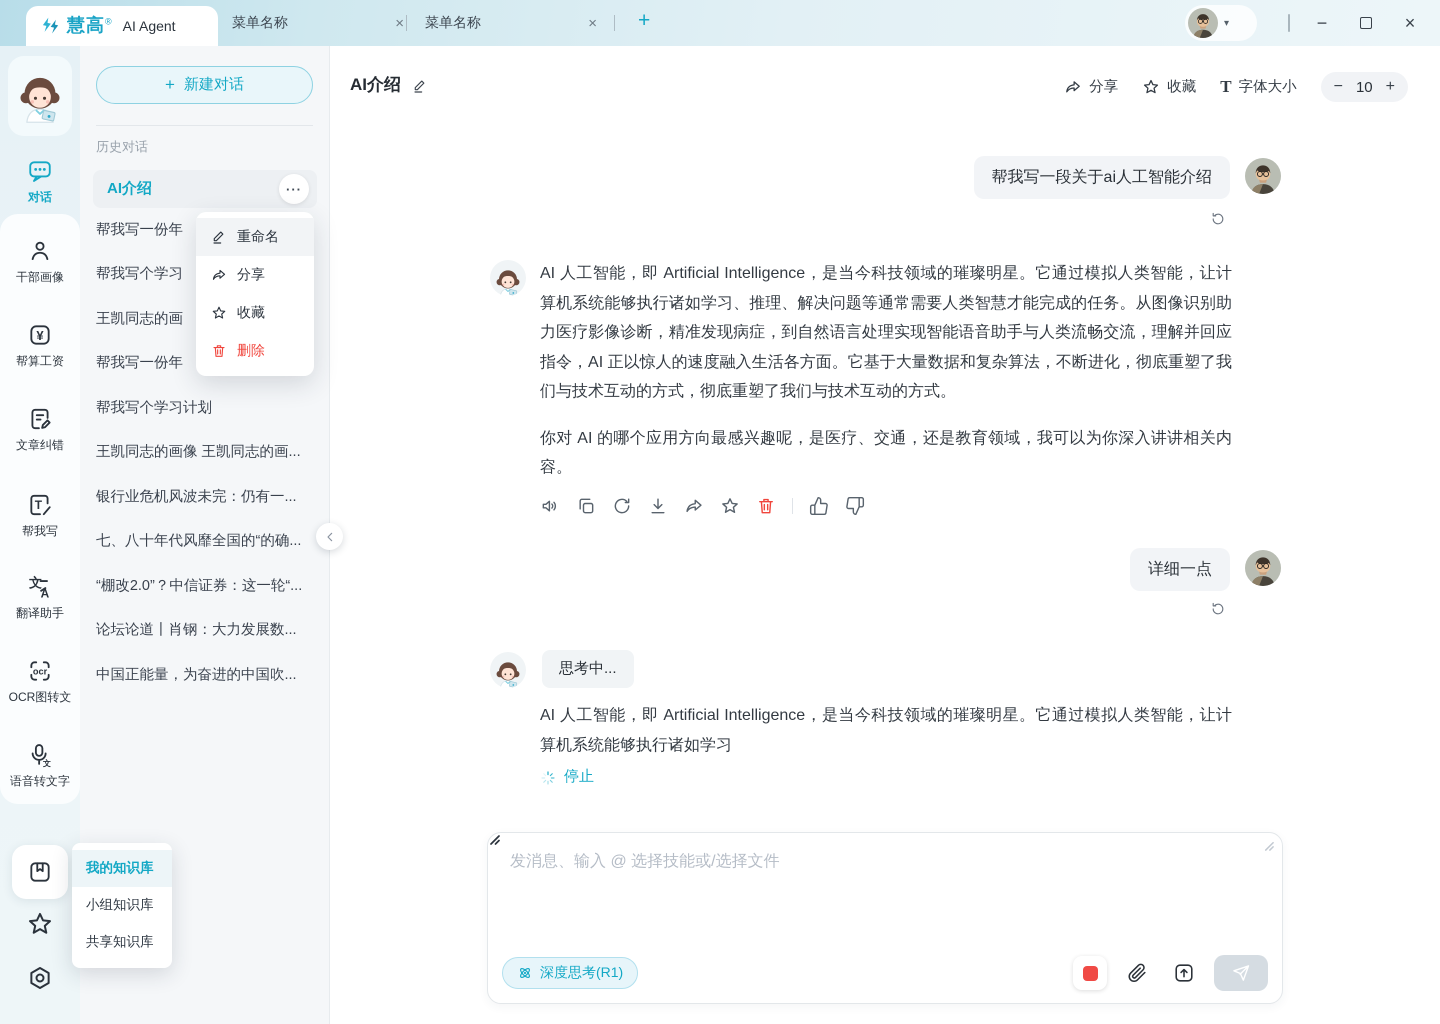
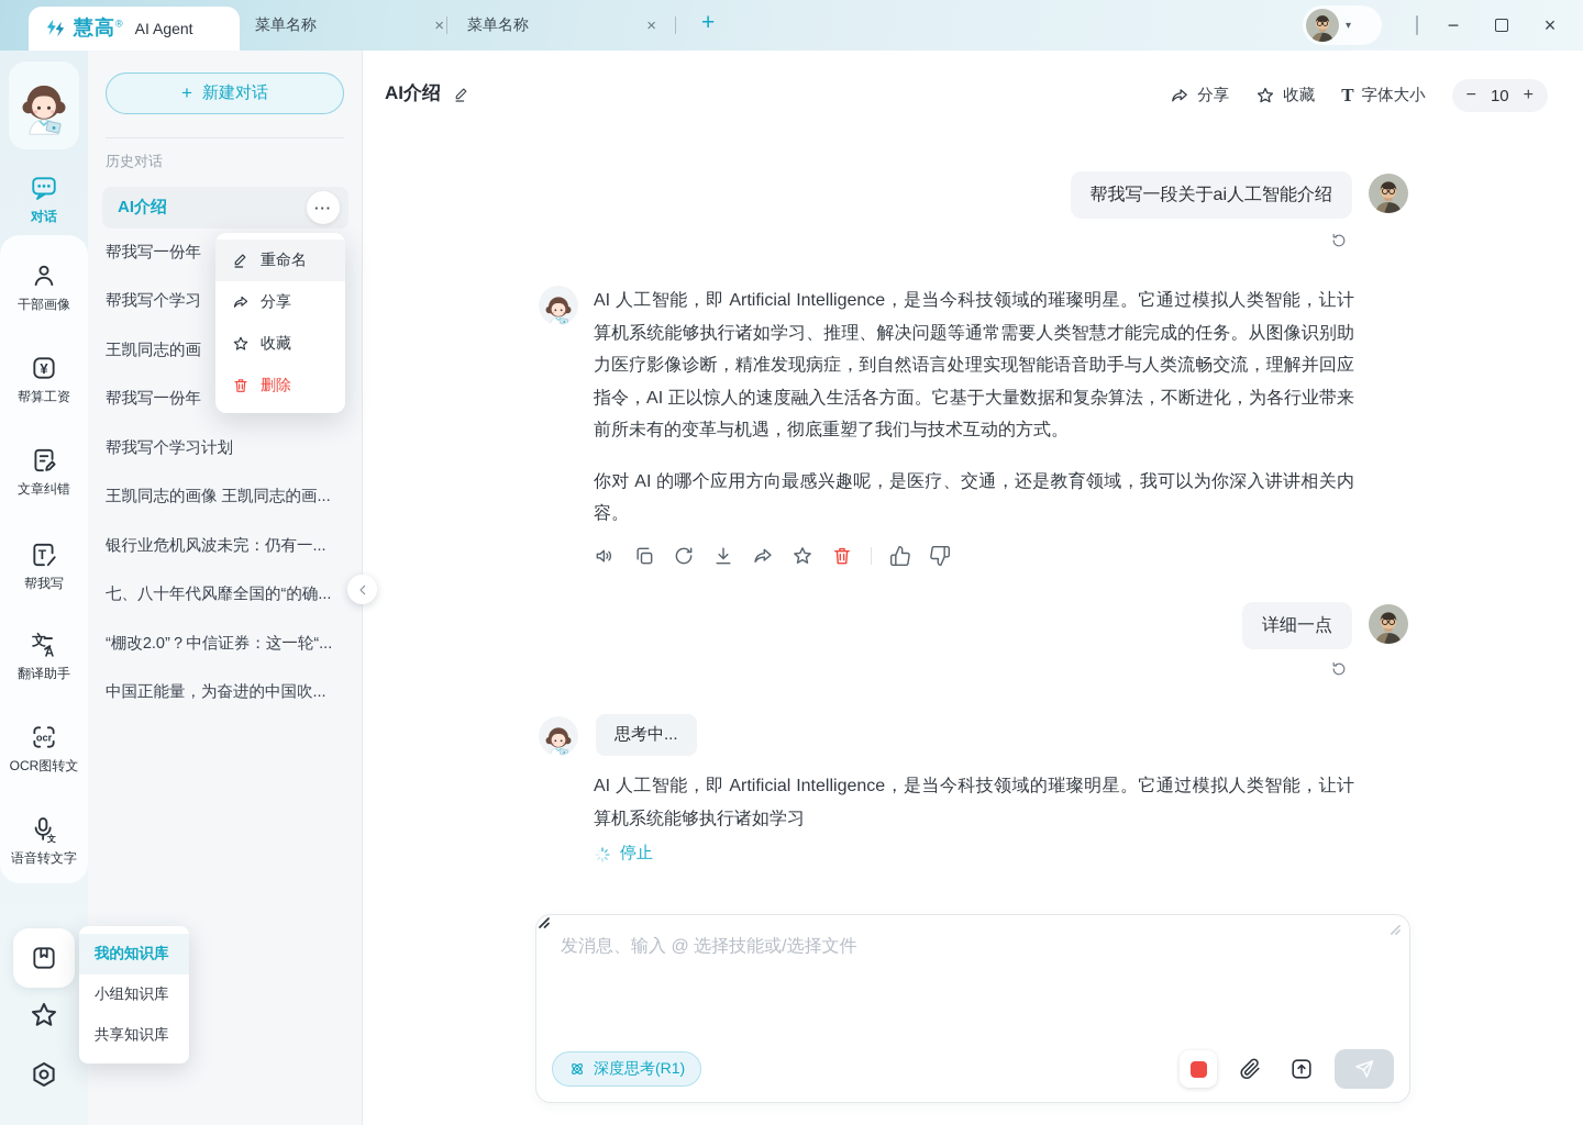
  慧高®
  AI Agent
  菜单名称
  ×
  菜单名称
  ×
  +
  ▾
  −
  ×
  对话
  干部画像
  帮算工资
  文章纠错
  帮我写
  翻译助手
  OCR图转文
  语音转文字
  +
  新建对话
  历史对话
  AI介绍
  ···
  帮我写一份年
  帮我写个学习
  王凯同志的画
  帮我写一份年
  帮我写个学习计划
  王凯同志的画像 王凯同志的画...
  银行业危机风波未完：仍有一...
  七、八十年代风靡全国的“的确...
  “棚改2.0”？中信证券：这一轮“...
- 论坛论道丨肖钢：大力发展数...
  中国正能量，为奋进的中国吹...
  重命名
  分享
  收藏
  删除
  我的知识库
  小组知识库
  共享知识库
  AI介绍
  分享
  收藏
  T
  字体大小
  −
  10
  +
  帮我写一段关于ai人工智能介绍
- AI 人工智能，即 Artificial Intelligence，是当今科技领域的璀璨明星。它通过模拟人类智能，让计算机系统能够执行诸如学习、推理、解决问题等通常需要人类智慧才能完成的任务。从图像识别助力医疗影像诊断，精准发现病症，到自然语言处理实现智能语音助手与人类流畅交流，理解并回应指令，AI 正以惊人的速度融入生活各方面。它基于大量数据和复杂算法，不断进化，彻底重塑了我们与技术互动的方式，彻底重塑了我们与技术互动的方式。
+ AI 人工智能，即 Artificial Intelligence，是当今科技领域的璀璨明星。它通过模拟人类智能，让计算机系统能够执行诸如学习、推理、解决问题等通常需要人类智慧才能完成的任务。从图像识别助力医疗影像诊断，精准发现病症，到自然语言处理实现智能语音助手与人类流畅交流，理解并回应指令，AI 正以惊人的速度融入生活各方面。它基于大量数据和复杂算法，不断进化，为各行业带来前所未有的变革与机遇，彻底重塑了我们与技术互动的方式。
  你对 AI 的哪个应用方向最感兴趣呢，是医疗、交通，还是教育领域，我可以为你深入讲讲相关内容。
  详细一点
  思考中...
  AI 人工智能，即 Artificial Intelligence，是当今科技领域的璀璨明星。它通过模拟人类智能，让计算机系统能够执行诸如学习
  停止
  发消息、输入 @ 选择技能或/选择文件
  深度思考(R1)
